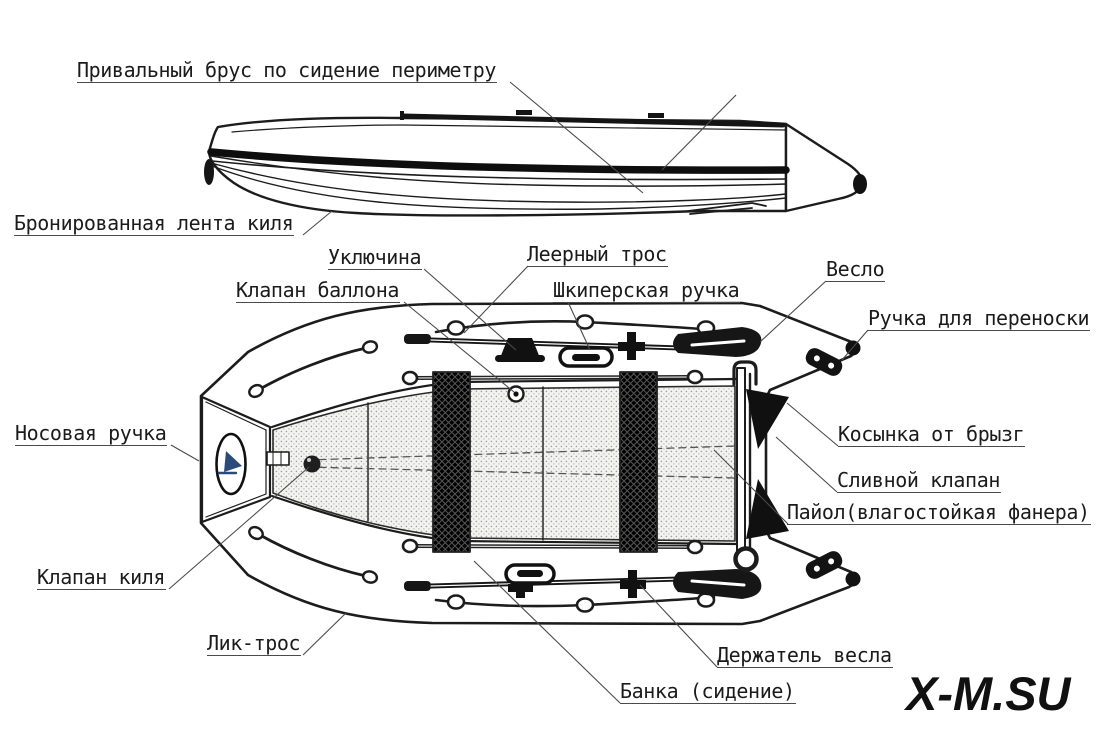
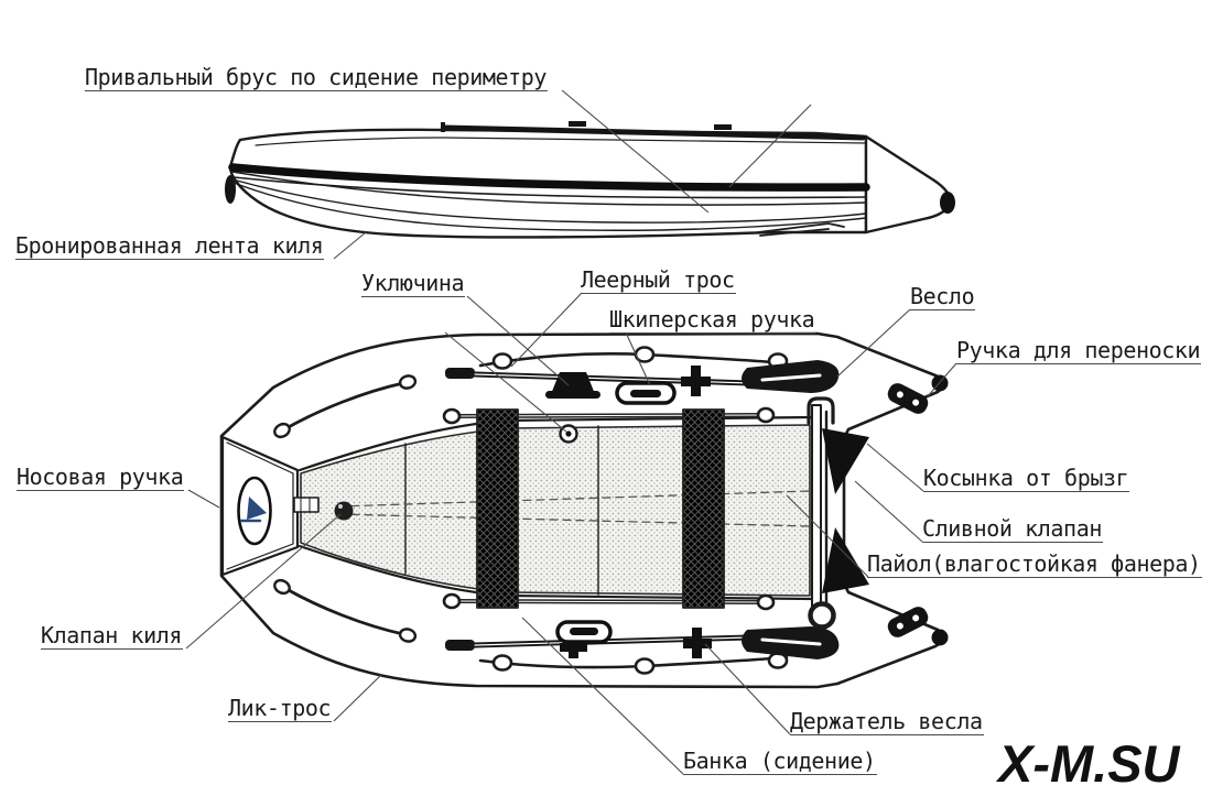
  Привальный брус по сидение периметру
  Бронированная лента киля
  Уключина
  Леерный трос
- Клапан баллона
  Шкиперская ручка
  Весло
  Ручка для переноски
  Носовая ручка
  Косынка от брызг
  Сливной клапан
  Пайол(влагостойкая фанера)
  Клапан киля
  Лик-трос
  Держатель весла
  Банка (сидение)
  X-M.SU
